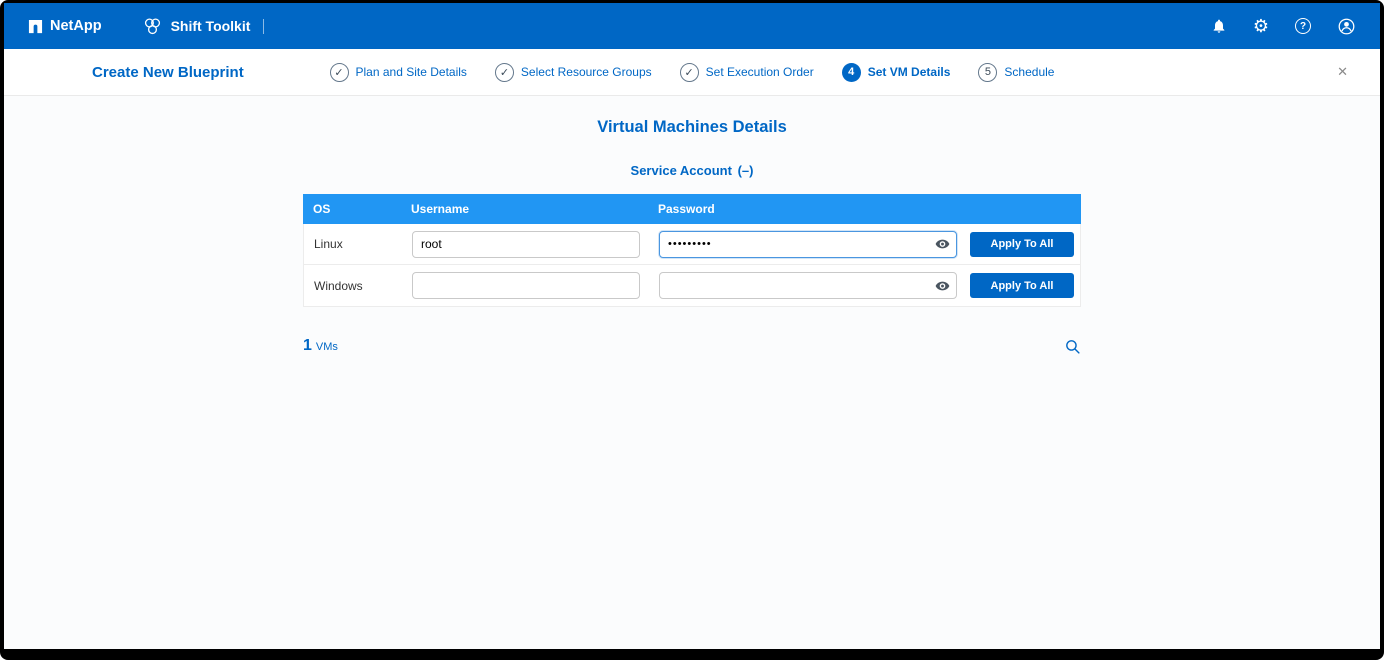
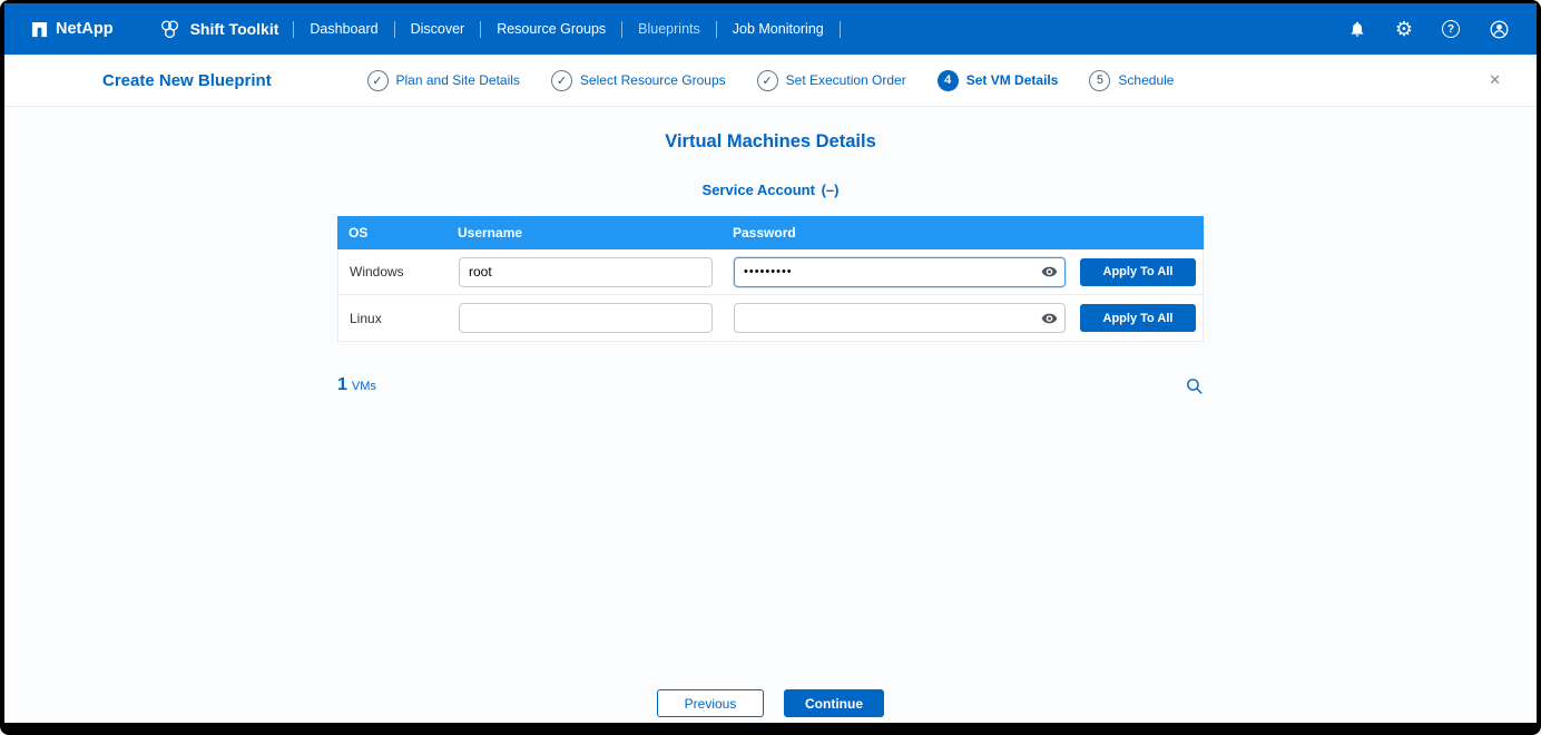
  NetApp
  Shift Toolkit
+ Dashboard
+ Discover
+ Resource Groups
+ Blueprints
+ Job Monitoring
  ⚙
  ?
  Create New Blueprint
  ✓
  Plan and Site Details
  ✓
  Select Resource Groups
  ✓
  Set Execution Order
  4
  Set VM Details
  5
  Schedule
  ✕
  Virtual Machines Details
  Service Account (–)
  OS
  Username
  Password
- Linux
+ Windows
  root
  •••••••••
  Apply To All
- Windows
+ Linux
  Apply To All
  1
  VMs
+ Previous
+ Continue
